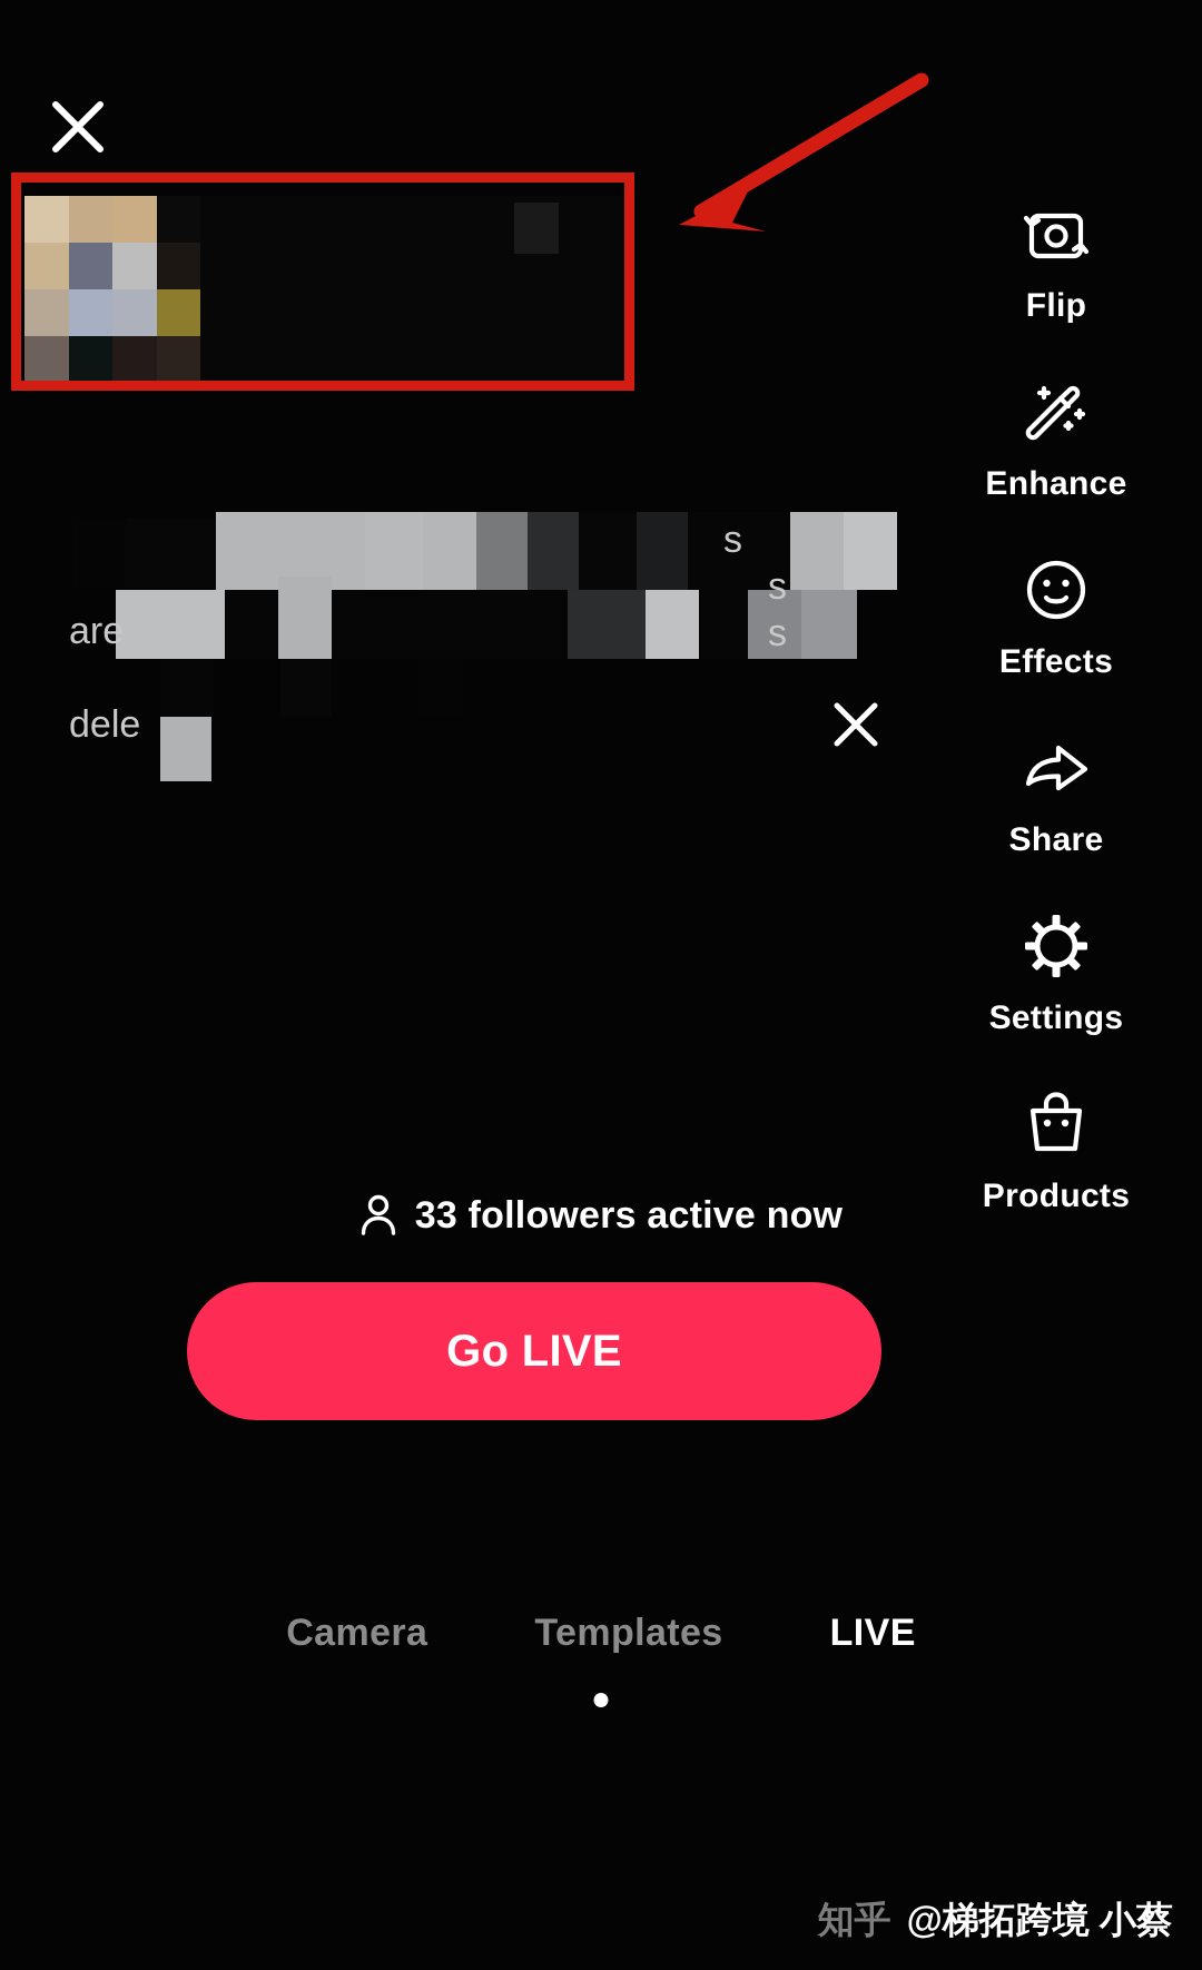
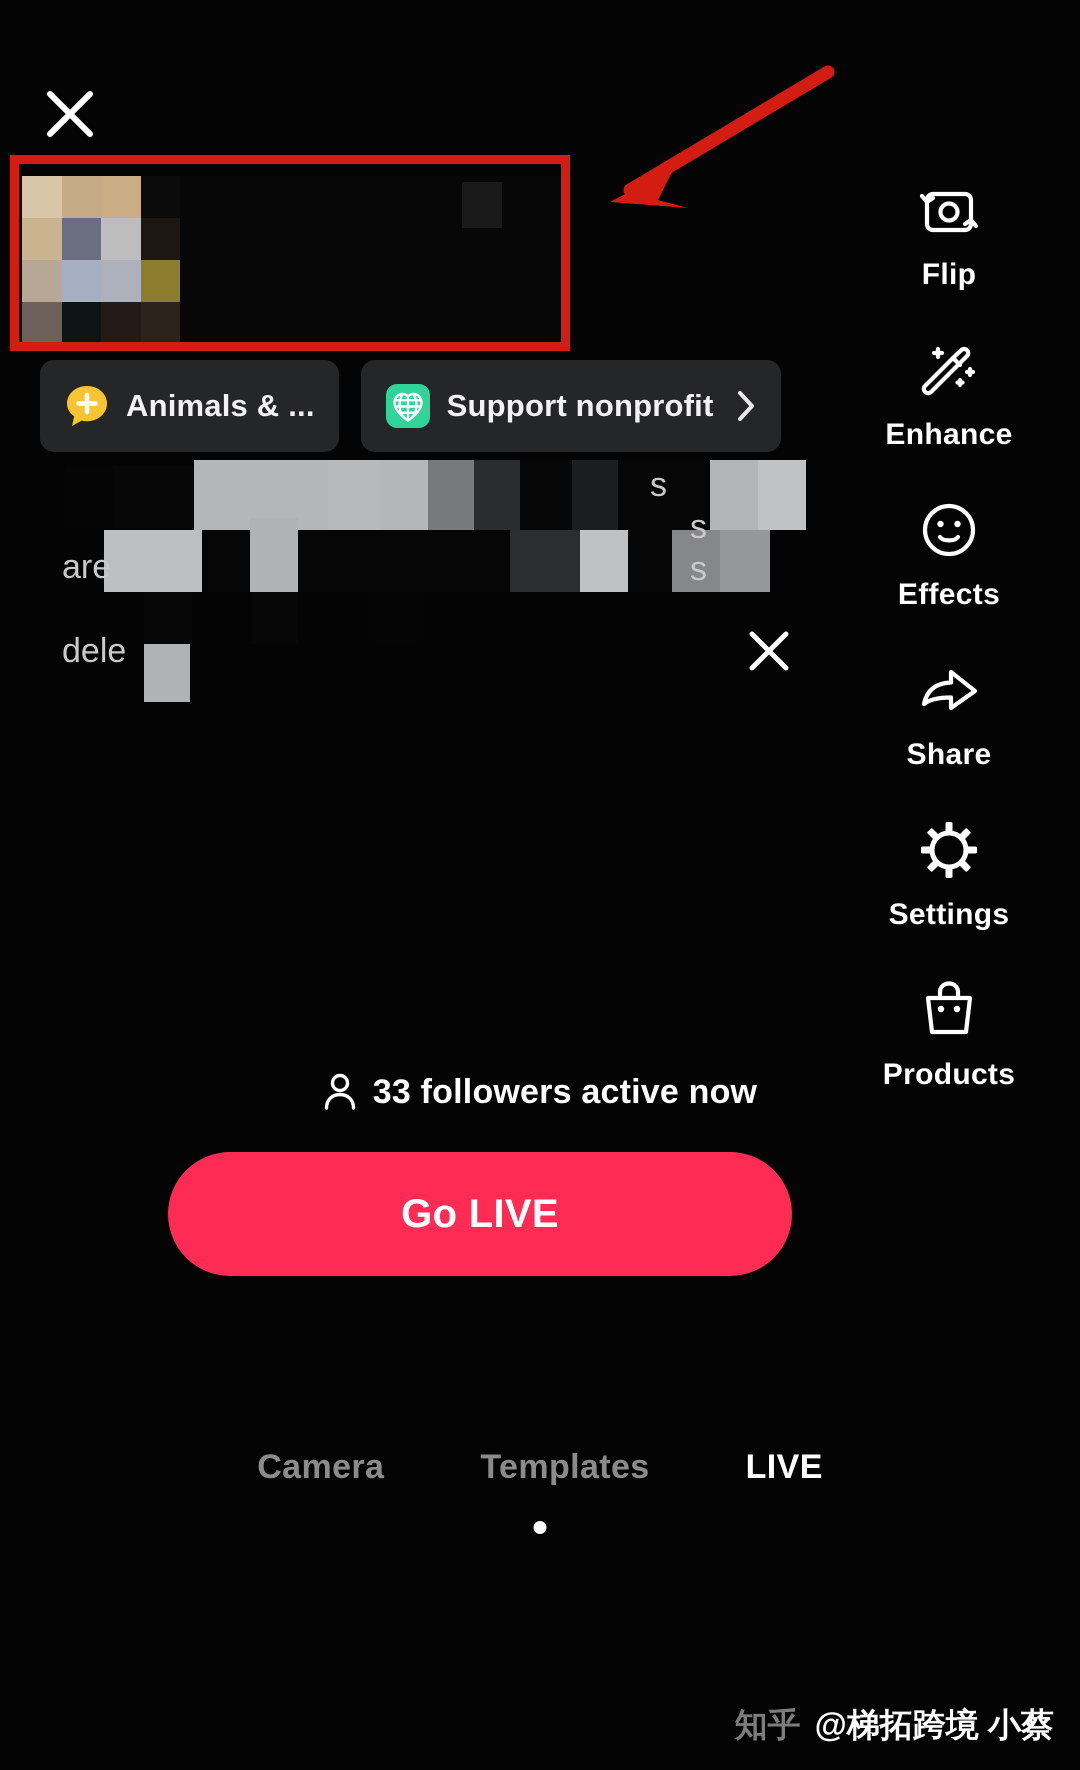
+ Animals & ...
+ Support nonprofit
  are
  dele
  s
  s
  s
  Flip
  Enhance
  Effects
  Share
  Settings
  Products
  33 followers active now
  Go LIVE
  Camera
  Templates
  LIVE
  知乎
  @梯拓跨境 小蔡
